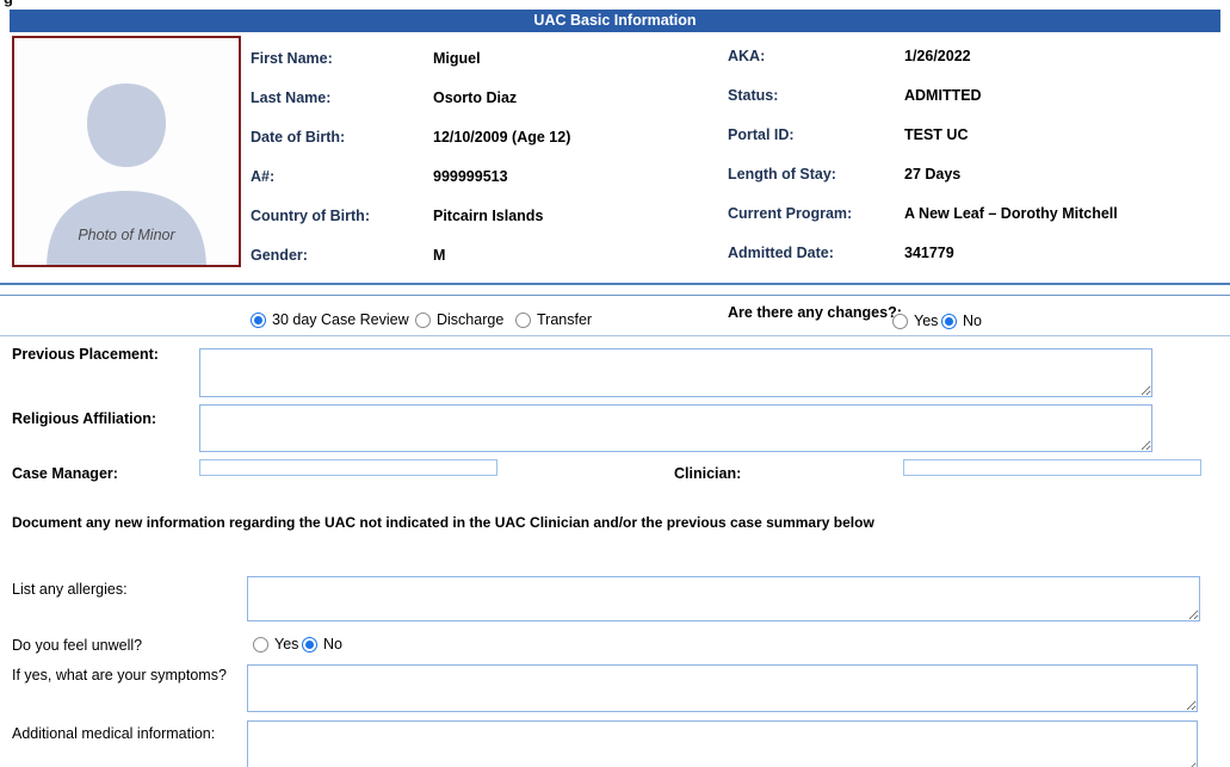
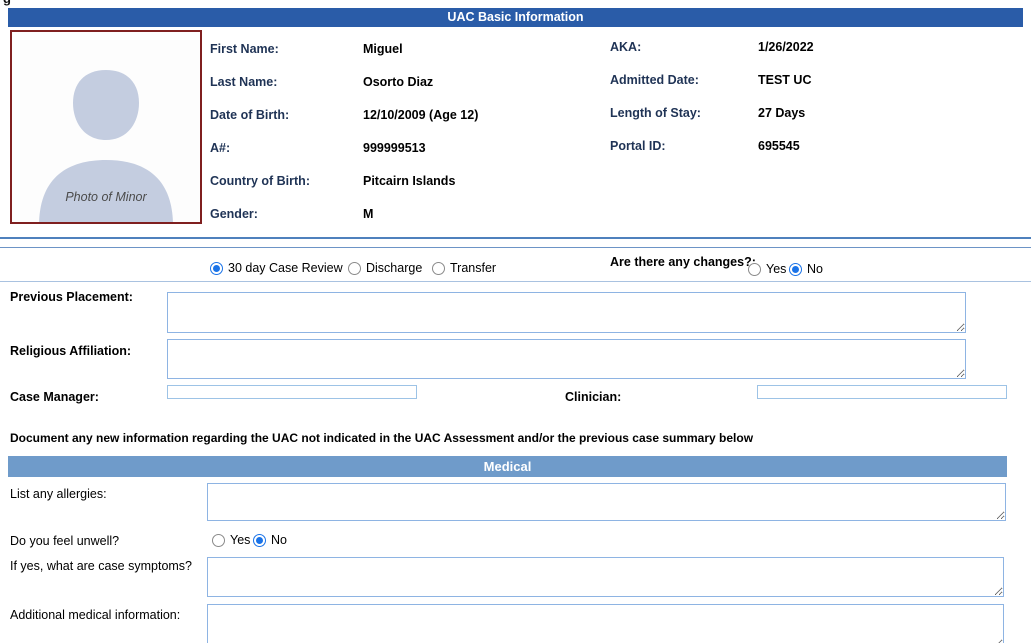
  UAC Basic Information
  Photo of Minor
  First Name:
  Miguel
  Last Name:
  Osorto Diaz
  Date of Birth:
  12/10/2009 (Age 12)
  A#:
  999999513
  Country of Birth:
  Pitcairn Islands
  Gender:
  M
  AKA:
  1/26/2022
- Status:
- ADMITTED
- Portal ID:
+ Admitted Date:
  TEST UC
  Length of Stay:
  27 Days
- Current Program:
- A New Leaf – Dorothy Mitchell
- Admitted Date:
+ Portal ID:
- 341779
+ 695545
  30 day Case Review
  Discharge
  Transfer
  Are there any changes?
  Yes
  No
  Previous Placement:
  Religious Affiliation:
  Case Manager:
  Clinician:
- Document any new information regarding the UAC not indicated in the UAC Clinician and/or the previous case summary below
+ Document any new information regarding the UAC not indicated in the UAC Assessment and/or the previous case summary below
+ Medical
  List any allergies:
  Do you feel unwell?
  Yes
  No
- If yes, what are your symptoms?
+ If yes, what are case symptoms?
  Additional medical information:
